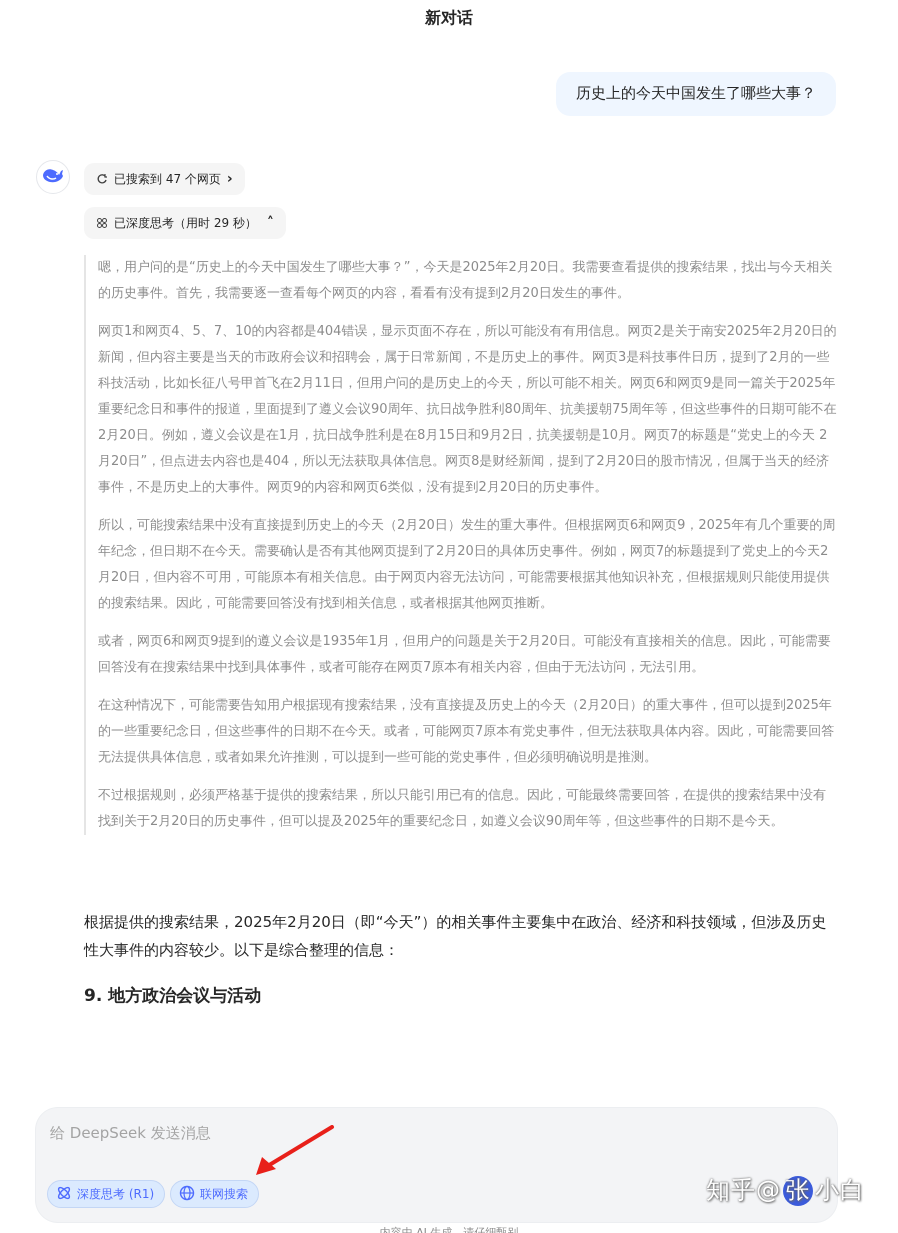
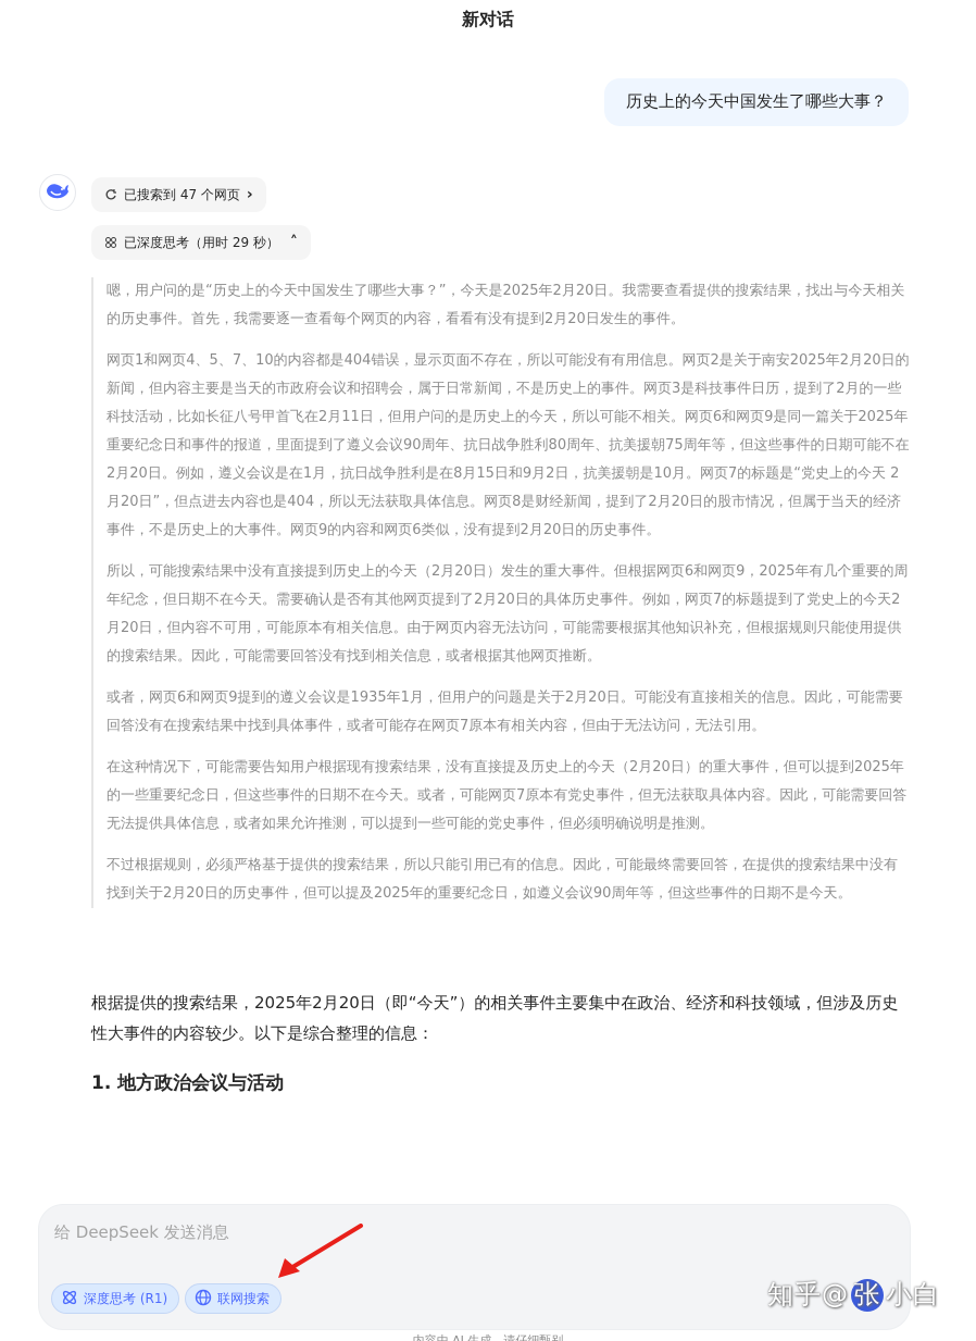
  新对话
  历史上的今天中国发生了哪些大事？
  已搜索到 47 个网页
  ›
  已深度思考（用时 29 秒）
  ˄
  嗯，用户问的是“历史上的今天中国发生了哪些大事？”，今天是2025年2月20日。我需要查看提供的搜索结果，找出与今天相关的历史事件。首先，我需要逐一查看每个网页的内容，看看有没有提到2月20日发生的事件。
  网页1和网页4、5、7、10的内容都是404错误，显示页面不存在，所以可能没有有用信息。网页2是关于南安2025年2月20日的新闻，但内容主要是当天的市政府会议和招聘会，属于日常新闻，不是历史上的事件。网页3是科技事件日历，提到了2月的一些科技活动，比如长征八号甲首飞在2月11日，但用户问的是历史上的今天，所以可能不相关。网页6和网页9是同一篇关于2025年重要纪念日和事件的报道，里面提到了遵义会议90周年、抗日战争胜利80周年、抗美援朝75周年等，但这些事件的日期可能不在2月20日。例如，遵义会议是在1月，抗日战争胜利是在8月15日和9月2日，抗美援朝是10月。网页7的标题是“党史上的今天 2月20日”，但点进去内容也是404，所以无法获取具体信息。网页8是财经新闻，提到了2月20日的股市情况，但属于当天的经济事件，不是历史上的大事件。网页9的内容和网页6类似，没有提到2月20日的历史事件。
  所以，可能搜索结果中没有直接提到历史上的今天（2月20日）发生的重大事件。但根据网页6和网页9，2025年有几个重要的周年纪念，但日期不在今天。需要确认是否有其他网页提到了2月20日的具体历史事件。例如，网页7的标题提到了党史上的今天2月20日，但内容不可用，可能原本有相关信息。由于网页内容无法访问，可能需要根据其他知识补充，但根据规则只能使用提供的搜索结果。因此，可能需要回答没有找到相关信息，或者根据其他网页推断。
  或者，网页6和网页9提到的遵义会议是1935年1月，但用户的问题是关于2月20日。可能没有直接相关的信息。因此，可能需要回答没有在搜索结果中找到具体事件，或者可能存在网页7原本有相关内容，但由于无法访问，无法引用。
  在这种情况下，可能需要告知用户根据现有搜索结果，没有直接提及历史上的今天（2月20日）的重大事件，但可以提到2025年的一些重要纪念日，但这些事件的日期不在今天。或者，可能网页7原本有党史事件，但无法获取具体内容。因此，可能需要回答无法提供具体信息，或者如果允许推测，可以提到一些可能的党史事件，但必须明确说明是推测。
  不过根据规则，必须严格基于提供的搜索结果，所以只能引用已有的信息。因此，可能最终需要回答，在提供的搜索结果中没有找到关于2月20日的历史事件，但可以提及2025年的重要纪念日，如遵义会议90周年等，但这些事件的日期不是今天。
  根据提供的搜索结果，2025年2月20日（即“今天”）的相关事件主要集中在政治、经济和科技领域，但涉及历史性大事件的内容较少。以下是综合整理的信息：
- 9. 地方政治会议与活动
+ 1. 地方政治会议与活动
  给 DeepSeek 发送消息
  深度思考 (R1)
  联网搜索
  知乎@
  张
  小白
